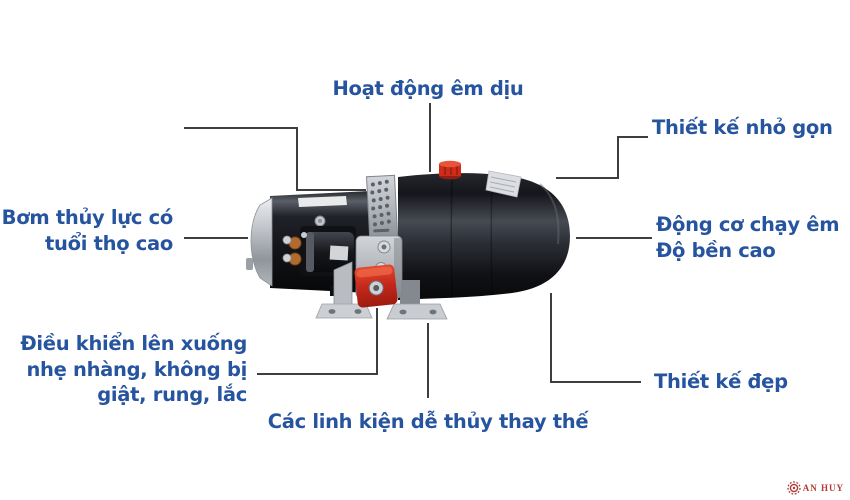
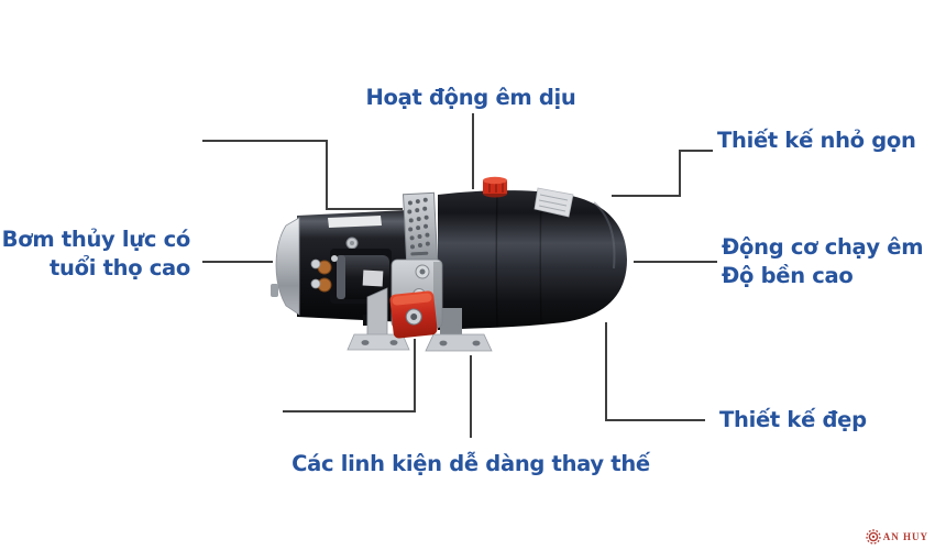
  Hoạt động êm dịu
  Bơm thủy lực có
  tuổi thọ cao
  Thiết kế nhỏ gọn
  Động cơ chạy êm
  Độ bền cao
- Điều khiển lên xuống
- nhẹ nhàng, không bị
- giật, rung, lắc
- Các linh kiện dễ thủy thay thế
+ Các linh kiện dễ dàng thay thế
  Thiết kế đẹp
  AN HUY
